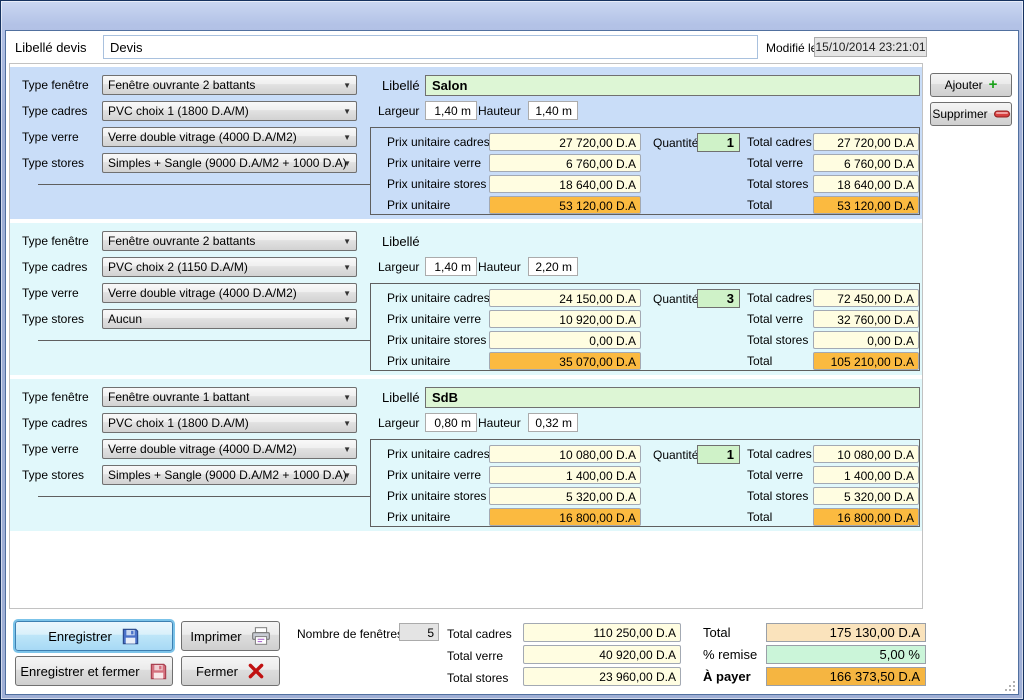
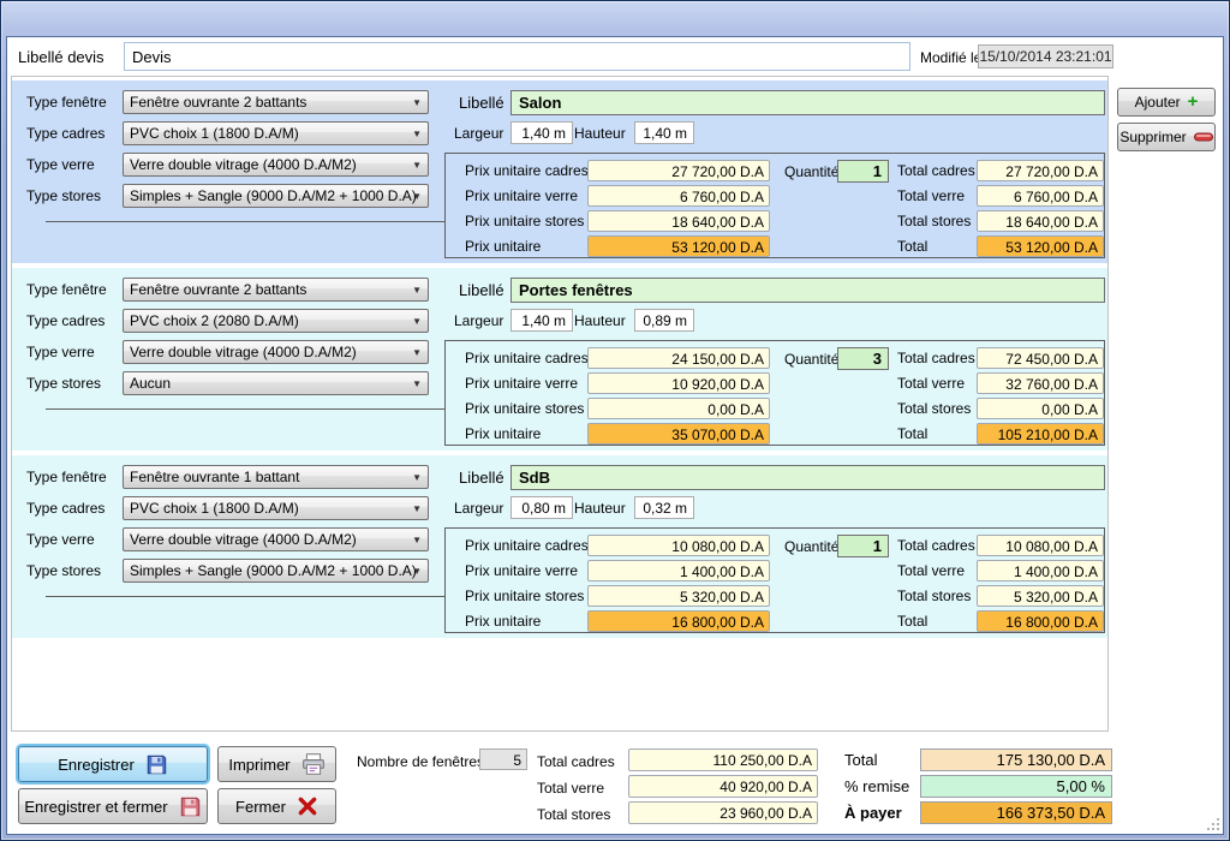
  Libellé devis
  Devis
  Modifié l
  15/10/2014 23:21:01
  Type fenêtre
  Fenêtre ouvrante 2 battants
  ▼
  Type cadres
  PVC choix 1 (1800 D.A/M)
  ▼
  Type verre
  Verre double vitrage (4000 D.A/M2)
  ▼
  Type stores
  Simples + Sangle (9000 D.A/M2 + 1000 D.A)
  ▼
  Libellé
  Salon
  Largeur
  1,40 m
  Hauteur
  1,40 m
  Prix unitaire cadres
  27 720,00 D.A
  Prix unitaire verre
  6 760,00 D.A
  Prix unitaire stores
  18 640,00 D.A
  Prix unitaire
  53 120,00 D.A
  Quantité
  1
  Total cadres
  27 720,00 D.A
  Total verre
  6 760,00 D.A
  Total stores
  18 640,00 D.A
  Total
  53 120,00 D.A
  Type fenêtre
  Fenêtre ouvrante 2 battants
  ▼
  Type cadres
- PVC choix 2 (1150 D.A/M)
+ PVC choix 2 (2080 D.A/M)
  ▼
  Type verre
  Verre double vitrage (4000 D.A/M2)
  ▼
  Type stores
  Aucun
  ▼
  Libellé
+ Portes fenêtres
  Largeur
  1,40 m
  Hauteur
- 2,20 m
+ 0,89 m
  Prix unitaire cadres
  24 150,00 D.A
  Prix unitaire verre
  10 920,00 D.A
  Prix unitaire stores
  0,00 D.A
  Prix unitaire
  35 070,00 D.A
  Quantité
  3
  Total cadres
  72 450,00 D.A
  Total verre
  32 760,00 D.A
  Total stores
  0,00 D.A
  Total
  105 210,00 D.A
  Type fenêtre
  Fenêtre ouvrante 1 battant
  ▼
  Type cadres
  PVC choix 1 (1800 D.A/M)
  ▼
  Type verre
  Verre double vitrage (4000 D.A/M2)
  ▼
  Type stores
  Simples + Sangle (9000 D.A/M2 + 1000 D.A)
  ▼
  Libellé
  SdB
  Largeur
  0,80 m
  Hauteur
  0,32 m
  Prix unitaire cadres
  10 080,00 D.A
  Prix unitaire verre
  1 400,00 D.A
  Prix unitaire stores
  5 320,00 D.A
  Prix unitaire
  16 800,00 D.A
  Quantité
  1
  Total cadres
  10 080,00 D.A
  Total verre
  1 400,00 D.A
  Total stores
  5 320,00 D.A
  Total
  16 800,00 D.A
  Ajouter
  +
  Supprimer
  Enregistrer
  Imprimer
  Enregistrer et fermer
  Fermer
  Nombre de fenêtre
  5
  Total cadres
  110 250,00 D.A
  Total verre
  40 920,00 D.A
  Total stores
  23 960,00 D.A
  Total
  175 130,00 D.A
  % remise
  5,00 %
  À payer
  166 373,50 D.A
